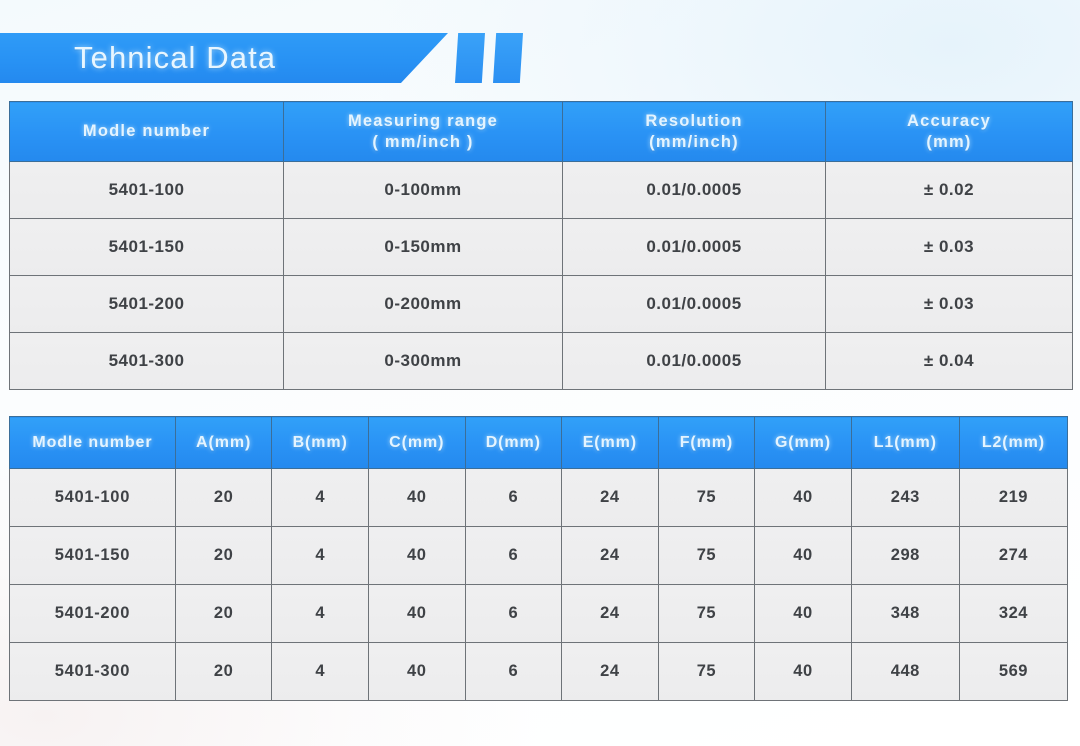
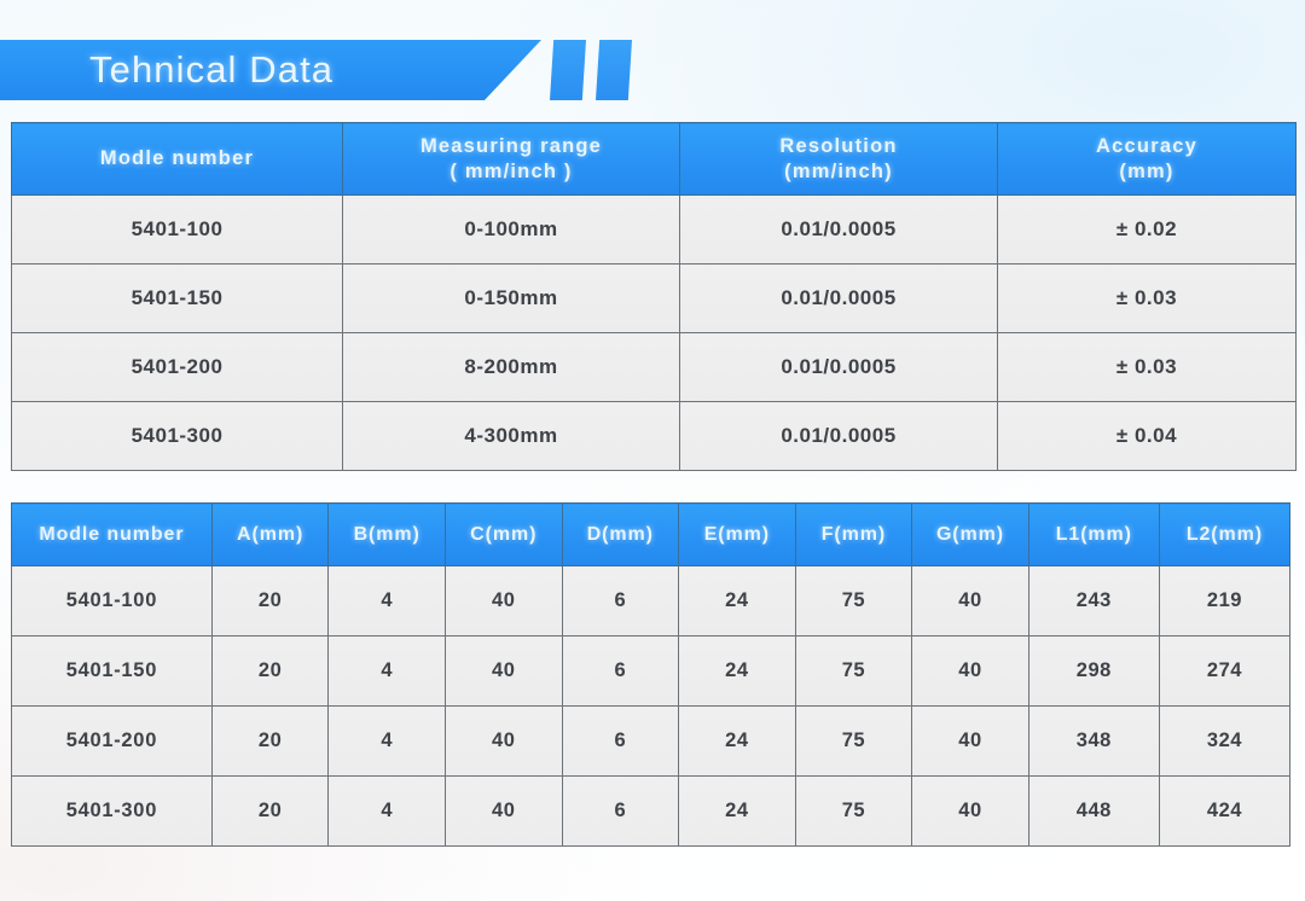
  Tehnical Data
  Modle number	Measuring range ( mm/inch )	Resolution (mm/inch)	Accuracy (mm)
  5401-100	0-100mm	0.01/0.0005	± 0.02
  5401-150	0-150mm	0.01/0.0005	± 0.03
- 5401-200	0-200mm	0.01/0.0005	± 0.03
+ 5401-200	8-200mm	0.01/0.0005	± 0.03
- 5401-300	0-300mm	0.01/0.0005	± 0.04
+ 5401-300	4-300mm	0.01/0.0005	± 0.04
  Modle number	A(mm)	B(mm)	C(mm)	D(mm)	E(mm)	F(mm)	G(mm)	L1(mm)	L2(mm)
  5401-100	20	4	40	6	24	75	40	243	219
  5401-150	20	4	40	6	24	75	40	298	274
  5401-200	20	4	40	6	24	75	40	348	324
- 5401-300	20	4	40	6	24	75	40	448	569
+ 5401-300	20	4	40	6	24	75	40	448	424
